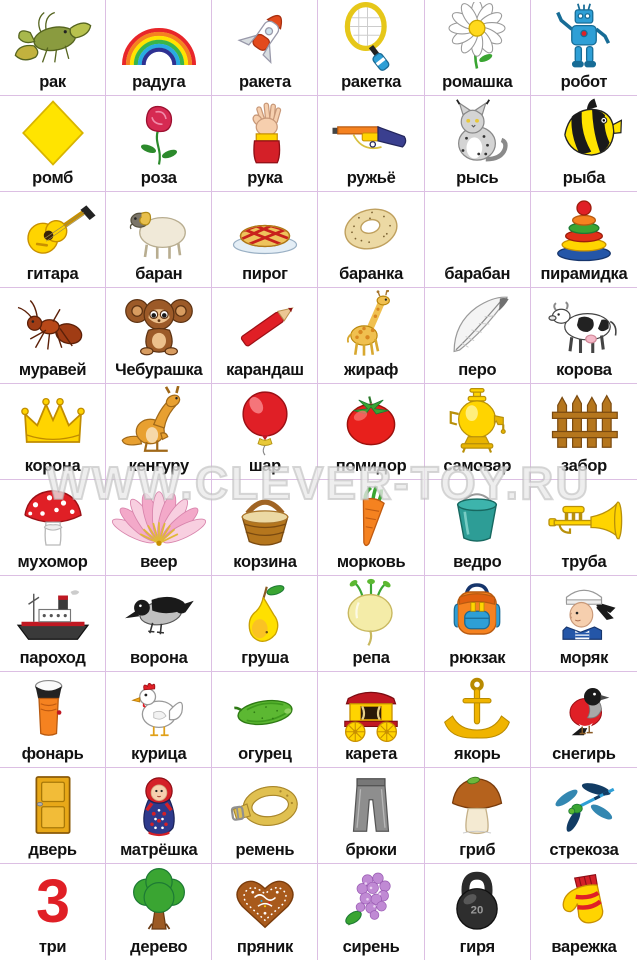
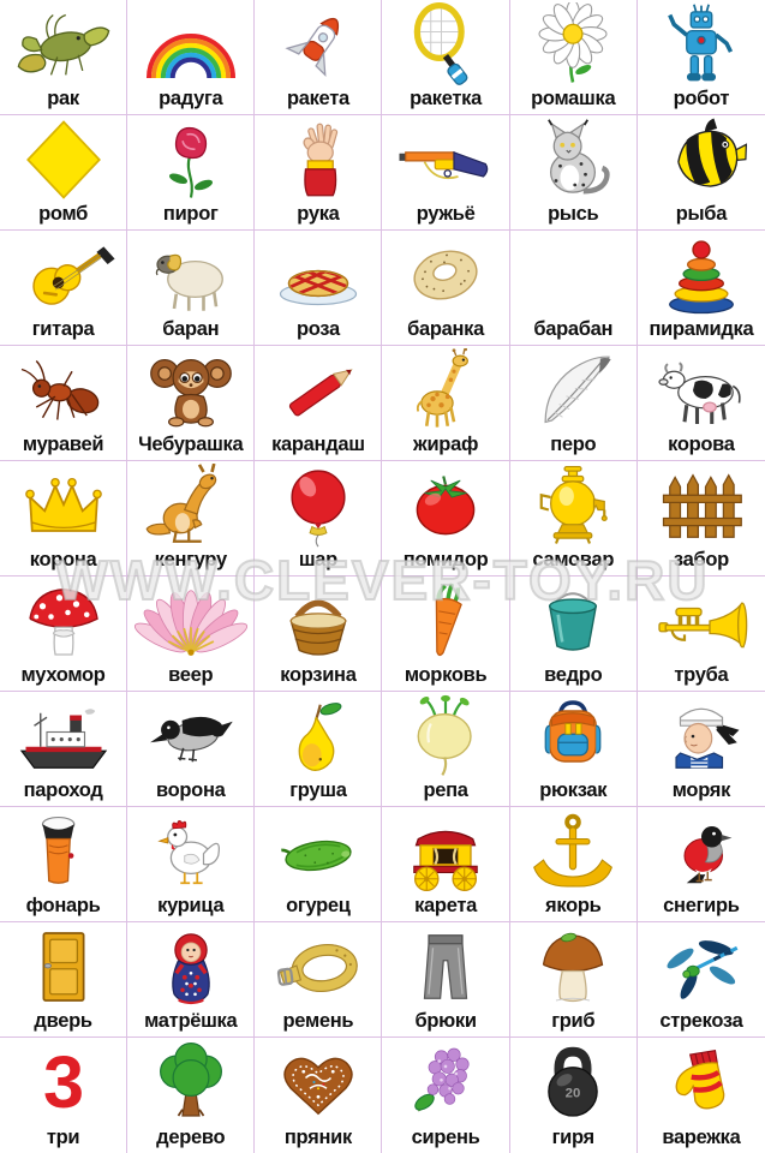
  рак
  радуга
  ракета
  ракетка
  ромашка
  робот
  ромб
- роза
+ пирог
  рука
  ружьё
  рысь
  рыба
  гитара
  баран
- пирог
+ роза
  баранка
  барабан
  пирамидка
  муравей
  Чебурашка
  карандаш
  жираф
  перо
  корова
  корона
  кенгуру
  шар
  помидор
  самовар
  забор
  мухомор
  веер
  корзина
  морковь
  ведро
  труба
  пароход
  ворона
  груша
  репа
  рюкзак
  моряк
  фонарь
  курица
  огурец
  карета
  якорь
  снегирь
  дверь
  матрёшка
  ремень
  брюки
  гриб
  стрекоза
  3
  три
  дерево
  пряник
  сирень
  20
  гиря
  варежка
  WWW.CLEVER-TOY.RU
